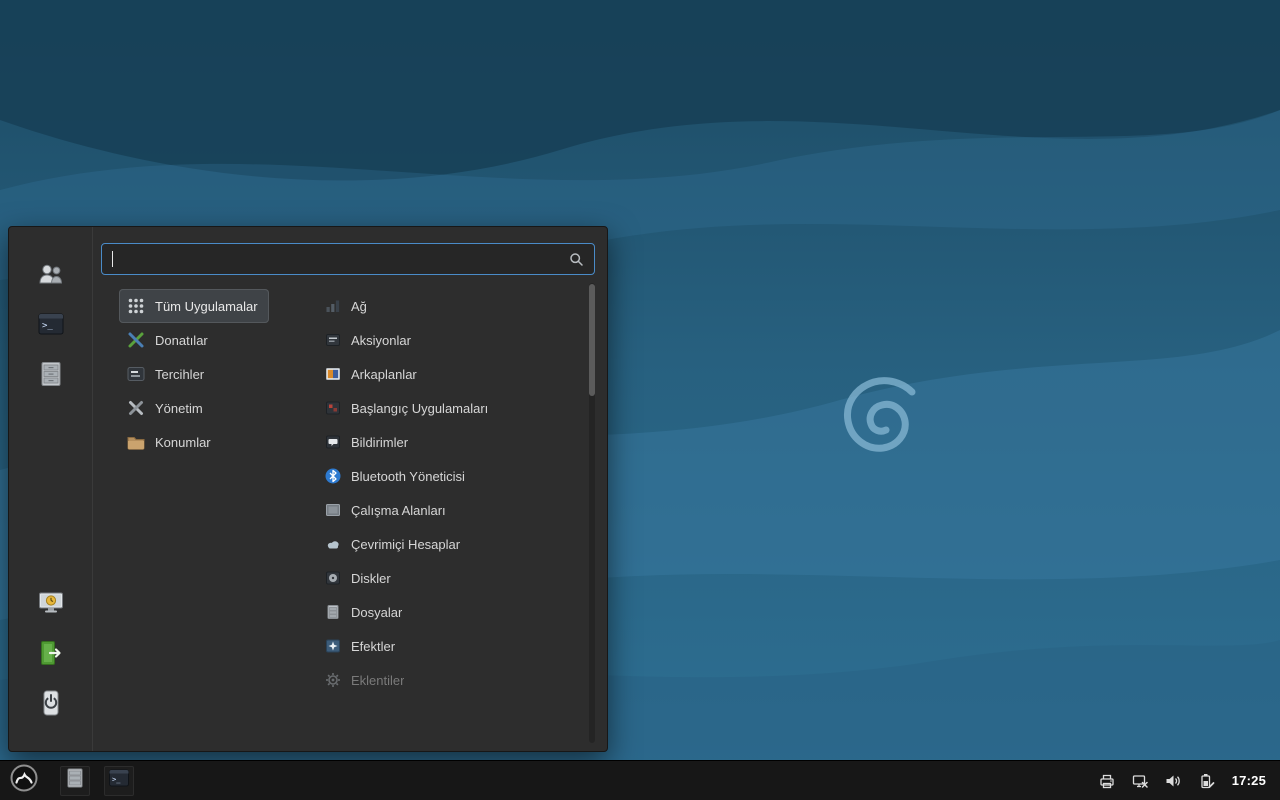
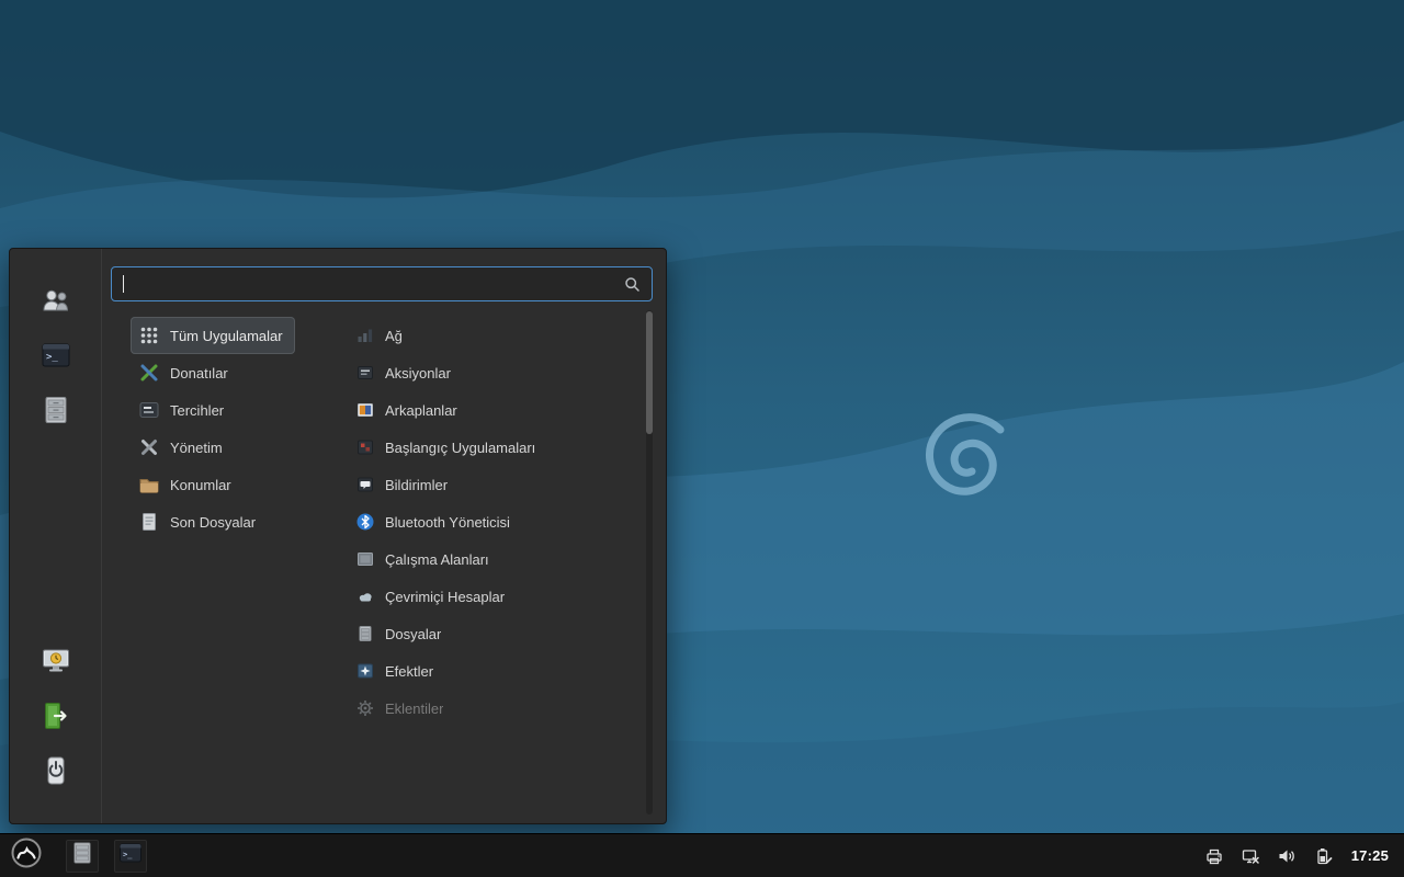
  >_
  Tüm Uygulamalar
  Donatılar
  Tercihler
  Yönetim
  Konumlar
+ Son Dosyalar
  Ağ
  Aksiyonlar
  Arkaplanlar
  Başlangıç Uygulamaları
  Bildirimler
  Bluetooth Yöneticisi
  Çalışma Alanları
  Çevrimiçi Hesaplar
- Diskler
  Dosyalar
  Efektler
  Eklentiler
  >_
  17:25
